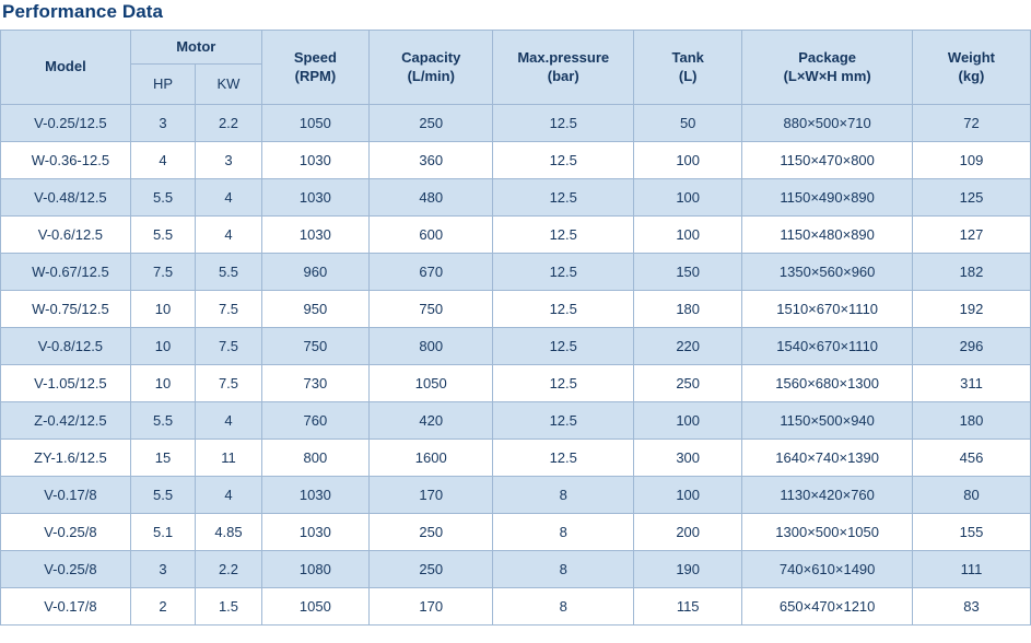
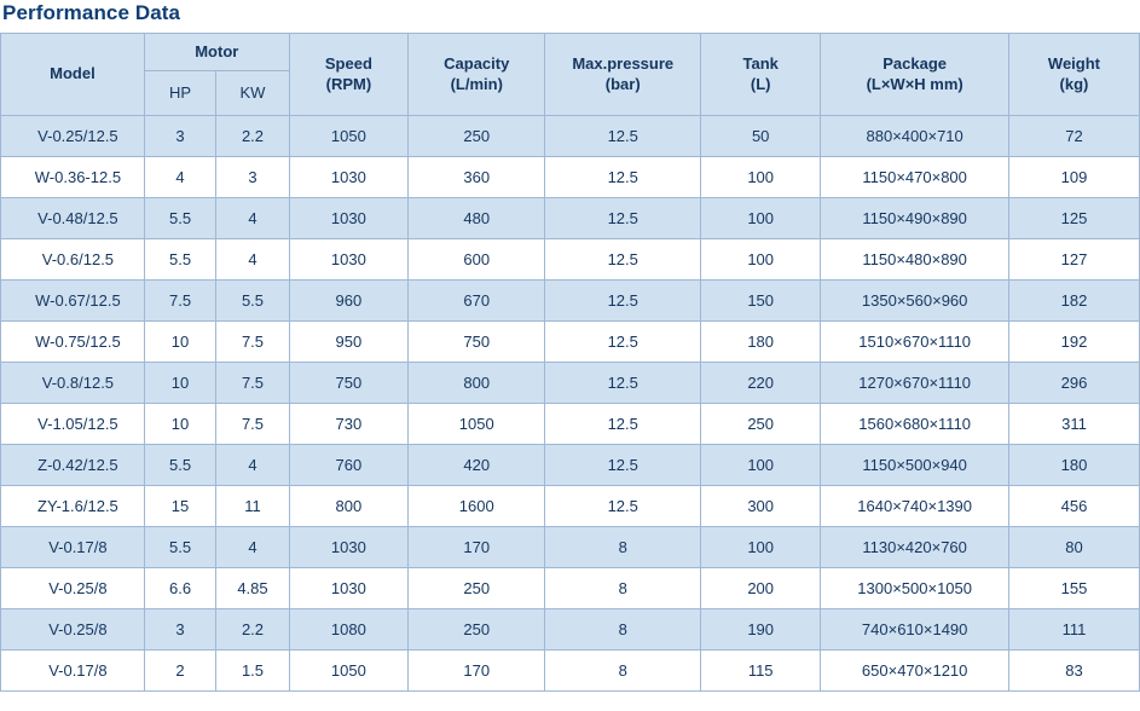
  Performance Data
  Model	Motor	Speed (RPM)	Capacity (L/min)	Max.pressure (bar)	Tank (L)	Package (L×W×H mm)	Weight (kg)
  HP	KW
- V-0.25/12.5	3	2.2	1050	250	12.5	50	880×500×710	72
+ V-0.25/12.5	3	2.2	1050	250	12.5	50	880×400×710	72
  W-0.36-12.5	4	3	1030	360	12.5	100	1150×470×800	109
  V-0.48/12.5	5.5	4	1030	480	12.5	100	1150×490×890	125
  V-0.6/12.5	5.5	4	1030	600	12.5	100	1150×480×890	127
  W-0.67/12.5	7.5	5.5	960	670	12.5	150	1350×560×960	182
  W-0.75/12.5	10	7.5	950	750	12.5	180	1510×670×1110	192
- V-0.8/12.5	10	7.5	750	800	12.5	220	1540×670×1110	296
+ V-0.8/12.5	10	7.5	750	800	12.5	220	1270×670×1110	296
- V-1.05/12.5	10	7.5	730	1050	12.5	250	1560×680×1300	311
+ V-1.05/12.5	10	7.5	730	1050	12.5	250	1560×680×1110	311
  Z-0.42/12.5	5.5	4	760	420	12.5	100	1150×500×940	180
  ZY-1.6/12.5	15	11	800	1600	12.5	300	1640×740×1390	456
  V-0.17/8	5.5	4	1030	170	8	100	1130×420×760	80
- V-0.25/8	5.1	4.85	1030	250	8	200	1300×500×1050	155
+ V-0.25/8	6.6	4.85	1030	250	8	200	1300×500×1050	155
  V-0.25/8	3	2.2	1080	250	8	190	740×610×1490	111
  V-0.17/8	2	1.5	1050	170	8	115	650×470×1210	83
